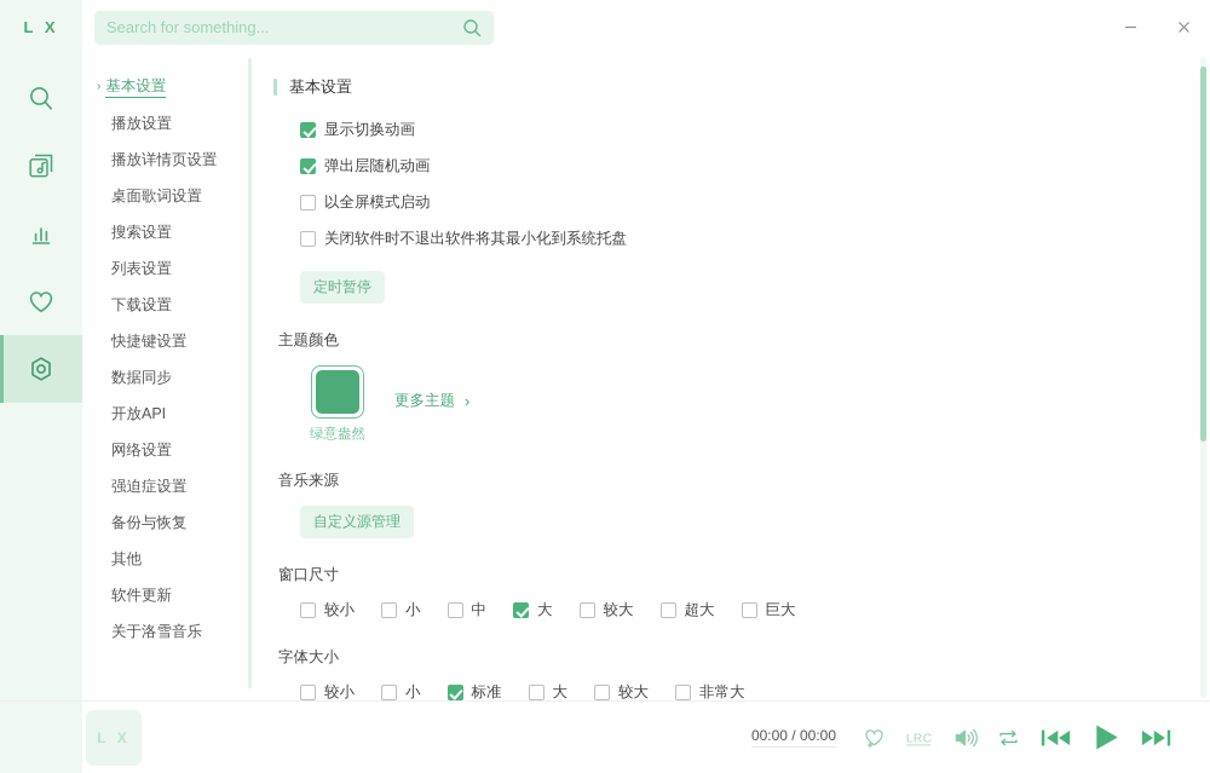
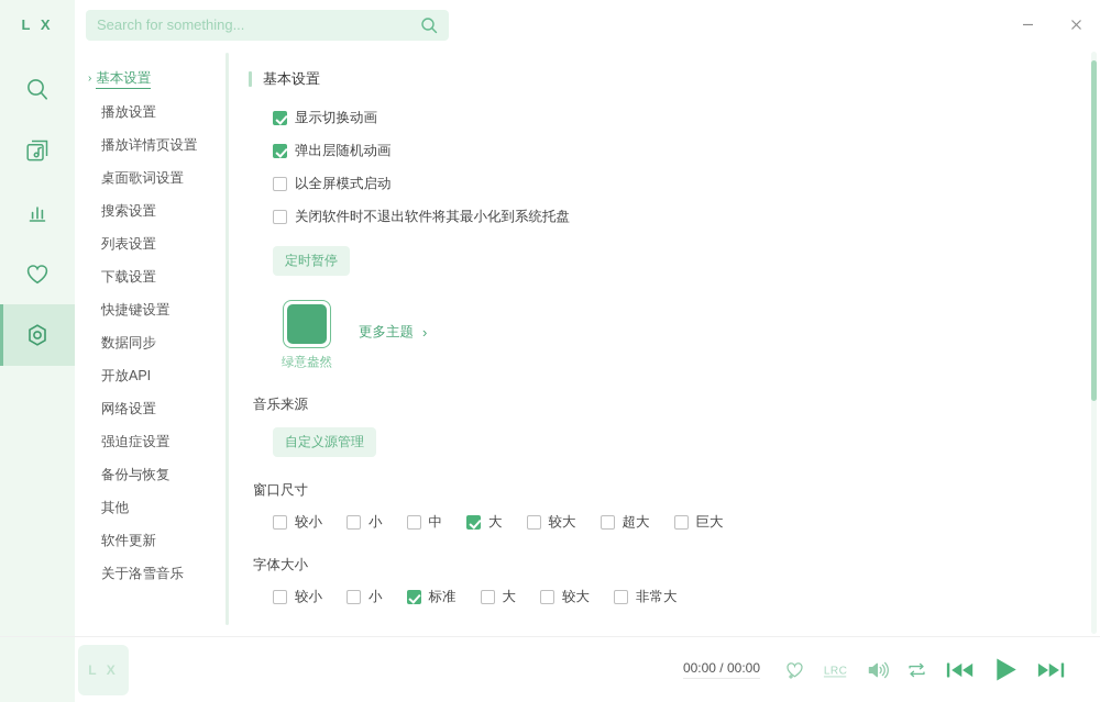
  L X
  Search for something...
  ›
  基本设置
  播放设置
  播放详情页设置
  桌面歌词设置
  搜索设置
  列表设置
  下载设置
  快捷键设置
  数据同步
  开放API
  网络设置
  强迫症设置
  备份与恢复
  其他
  软件更新
  关于洛雪音乐
  基本设置
  显示切换动画
  弹出层随机动画
  以全屏模式启动
  关闭软件时不退出软件将其最小化到系统托盘
  定时暂停
- 主题颜色
  绿意盎然
  更多主题
  ›
  音乐来源
  自定义源管理
  窗口尺寸
  较小
  小
  中
  大
  较大
  超大
  巨大
  字体大小
  较小
  小
  标准
  大
  较大
  非常大
  L X
  00:00 / 00:00
  LRC
